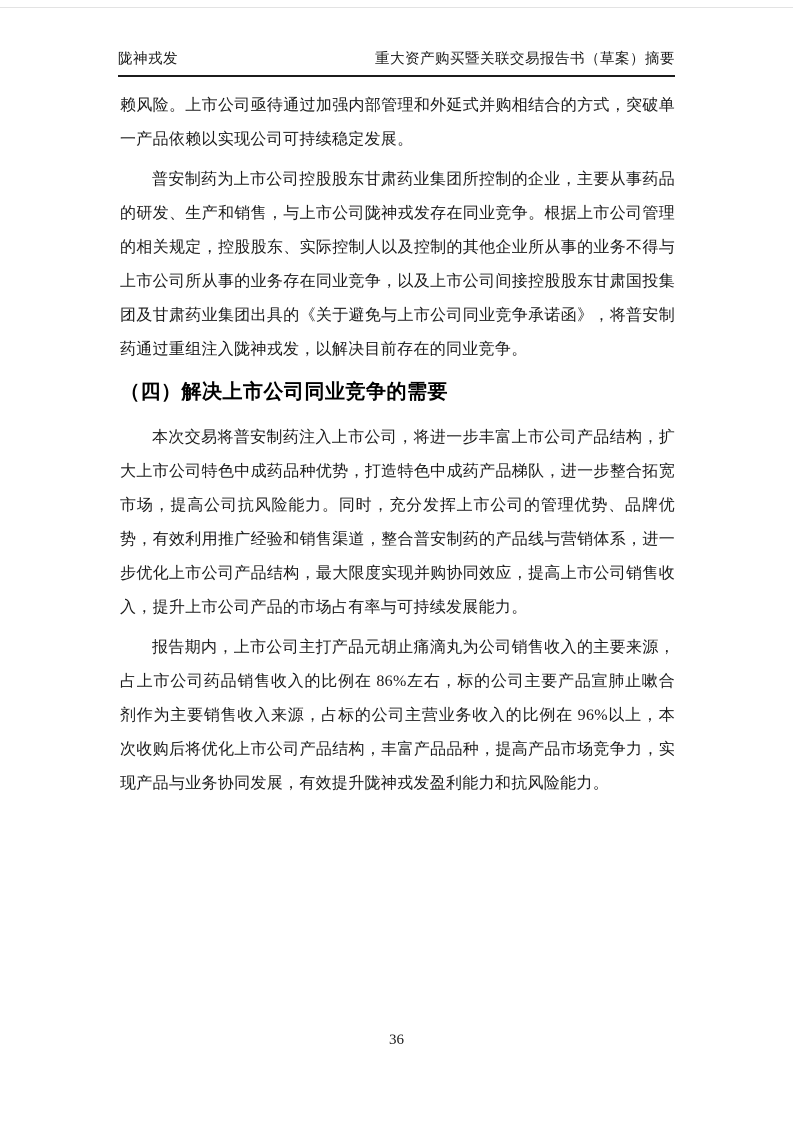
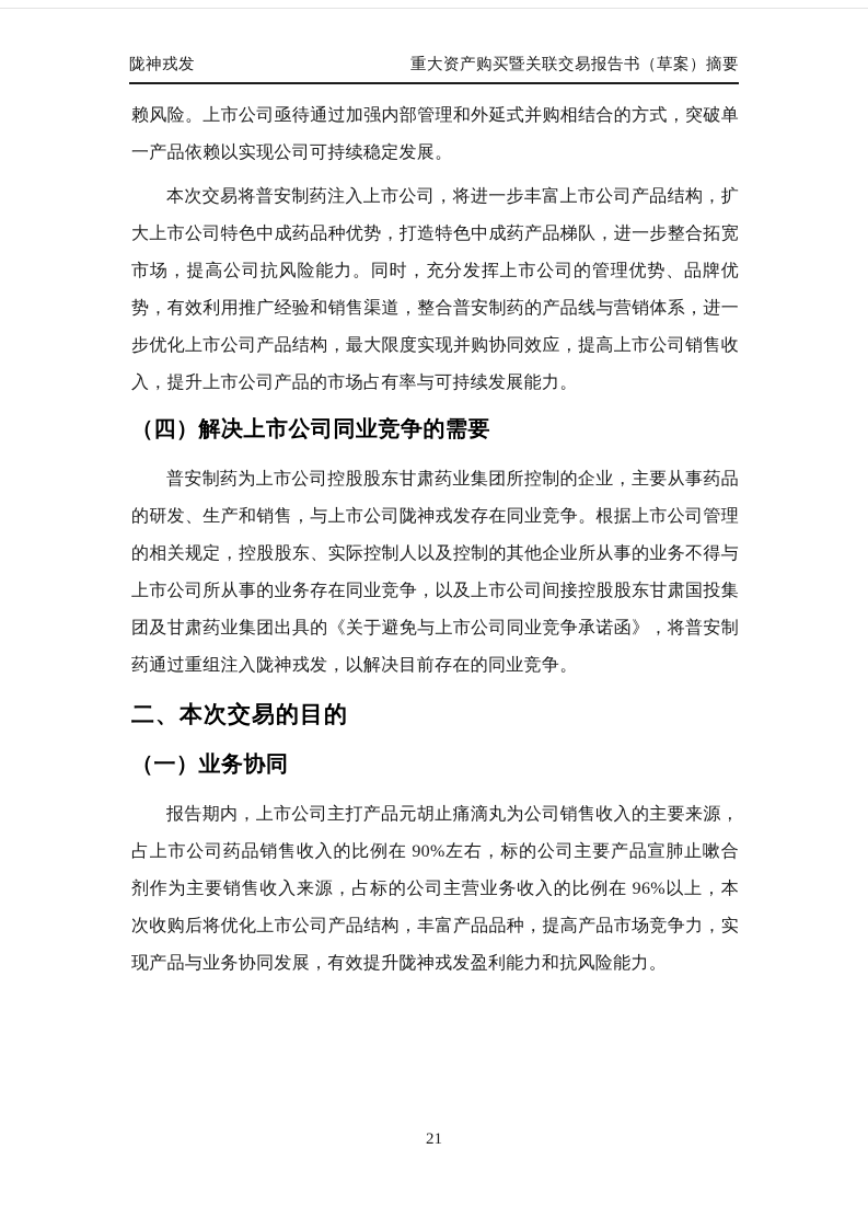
  陇神戎发
  重大资产购买暨关联交易报告书（草案）摘要
  赖风险。上市公司亟待通过加强内部管理和外延式并购相结合的方式，突破单一产品依赖以实现公司可持续稳定发展。
- 普安制药为上市公司控股股东甘肃药业集团所控制的企业，主要从事药品的研发、生产和销售，与上市公司陇神戎发存在同业竞争。根据上市公司管理的相关规定，控股股东、实际控制人以及控制的其他企业所从事的业务不得与上市公司所从事的业务存在同业竞争，以及上市公司间接控股股东甘肃国投集团及甘肃药业集团出具的《关于避免与上市公司同业竞争承诺函》，将普安制药通过重组注入陇神戎发，以解决目前存在的同业竞争。
+ 本次交易将普安制药注入上市公司，将进一步丰富上市公司产品结构，扩大上市公司特色中成药品种优势，打造特色中成药产品梯队，进一步整合拓宽市场，提高公司抗风险能力。同时，充分发挥上市公司的管理优势、品牌优势，有效利用推广经验和销售渠道，整合普安制药的产品线与营销体系，进一步优化上市公司产品结构，最大限度实现并购协同效应，提高上市公司销售收入，提升上市公司产品的市场占有率与可持续发展能力。
  （四）解决上市公司同业竞争的需要
- 本次交易将普安制药注入上市公司，将进一步丰富上市公司产品结构，扩大上市公司特色中成药品种优势，打造特色中成药产品梯队，进一步整合拓宽市场，提高公司抗风险能力。同时，充分发挥上市公司的管理优势、品牌优势，有效利用推广经验和销售渠道，整合普安制药的产品线与营销体系，进一步优化上市公司产品结构，最大限度实现并购协同效应，提高上市公司销售收入，提升上市公司产品的市场占有率与可持续发展能力。
+ 普安制药为上市公司控股股东甘肃药业集团所控制的企业，主要从事药品的研发、生产和销售，与上市公司陇神戎发存在同业竞争。根据上市公司管理的相关规定，控股股东、实际控制人以及控制的其他企业所从事的业务不得与上市公司所从事的业务存在同业竞争，以及上市公司间接控股股东甘肃国投集团及甘肃药业集团出具的《关于避免与上市公司同业竞争承诺函》，将普安制药通过重组注入陇神戎发，以解决目前存在的同业竞争。
+ 二、本次交易的目的
+ （一）业务协同
- 报告期内，上市公司主打产品元胡止痛滴丸为公司销售收入的主要来源，占上市公司药品销售收入的比例在 86%左右，标的公司主要产品宣肺止嗽合剂作为主要销售收入来源，占标的公司主营业务收入的比例在 96%以上，本次收购后将优化上市公司产品结构，丰富产品品种，提高产品市场竞争力，实现产品与业务协同发展，有效提升陇神戎发盈利能力和抗风险能力。
+ 报告期内，上市公司主打产品元胡止痛滴丸为公司销售收入的主要来源，占上市公司药品销售收入的比例在 90%左右，标的公司主要产品宣肺止嗽合剂作为主要销售收入来源，占标的公司主营业务收入的比例在 96%以上，本次收购后将优化上市公司产品结构，丰富产品品种，提高产品市场竞争力，实现产品与业务协同发展，有效提升陇神戎发盈利能力和抗风险能力。
- 36
+ 21
